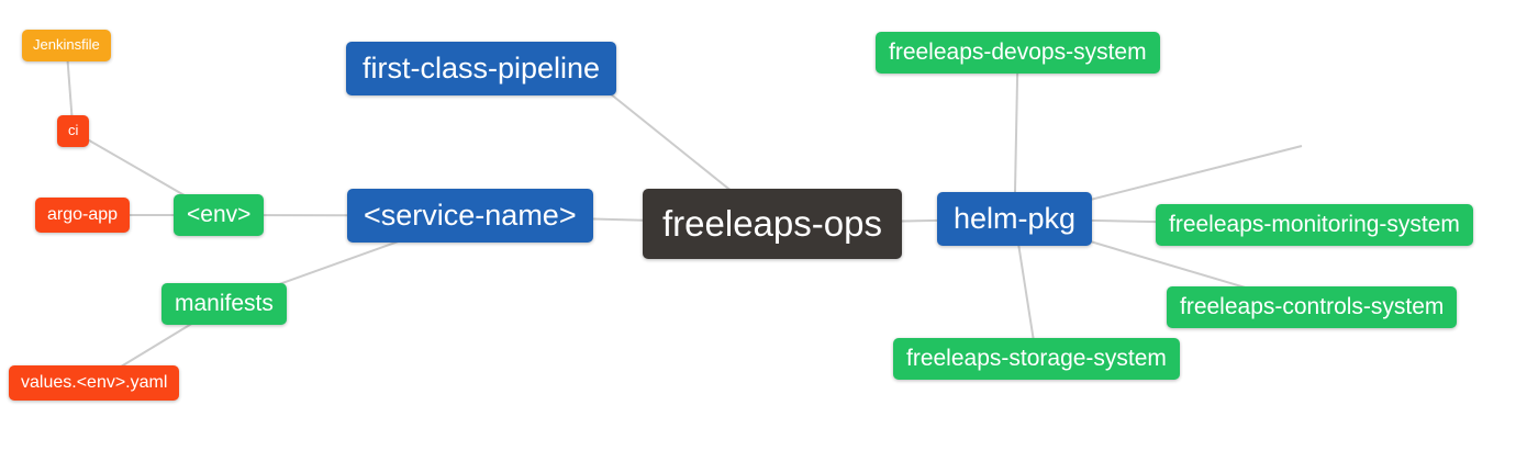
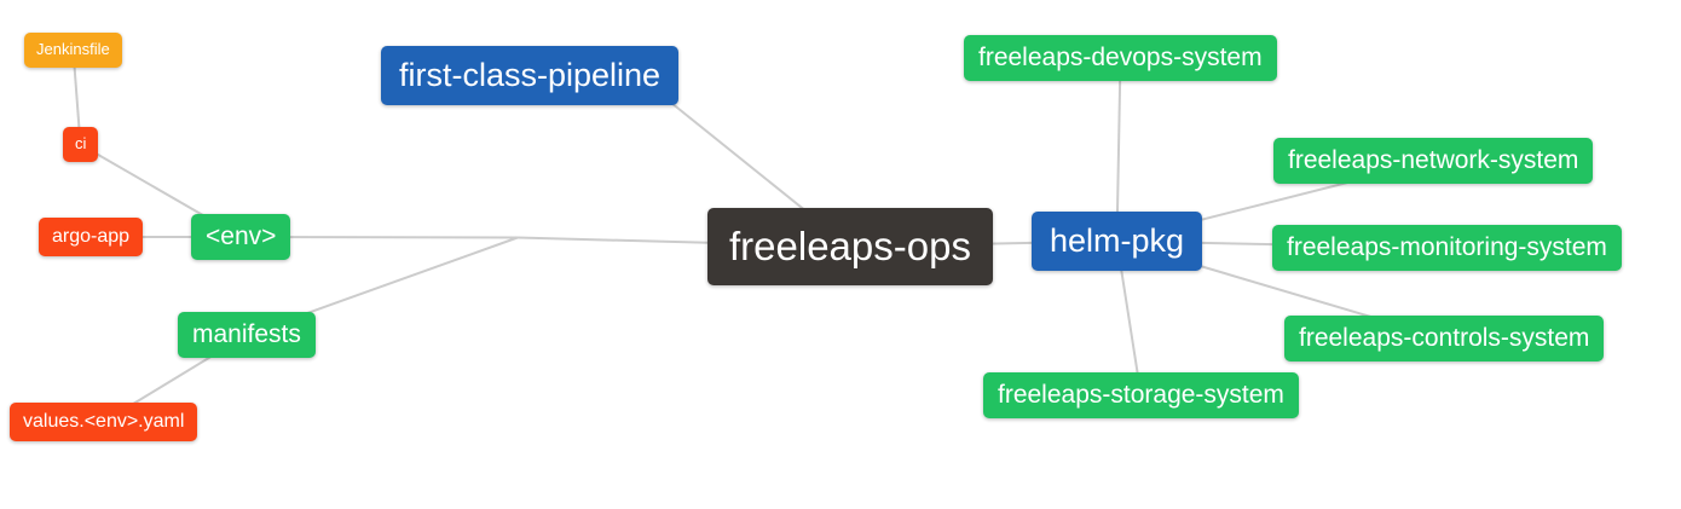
  Jenkinsfile
  ci
  argo-app
  <env>
  manifests
  values.<env>.yaml
  first-class-pipeline
- <service-name>
  freeleaps-ops
  helm-pkg
  freeleaps-devops-system
+ freeleaps-network-system
  freeleaps-monitoring-system
  freeleaps-controls-system
  freeleaps-storage-system
